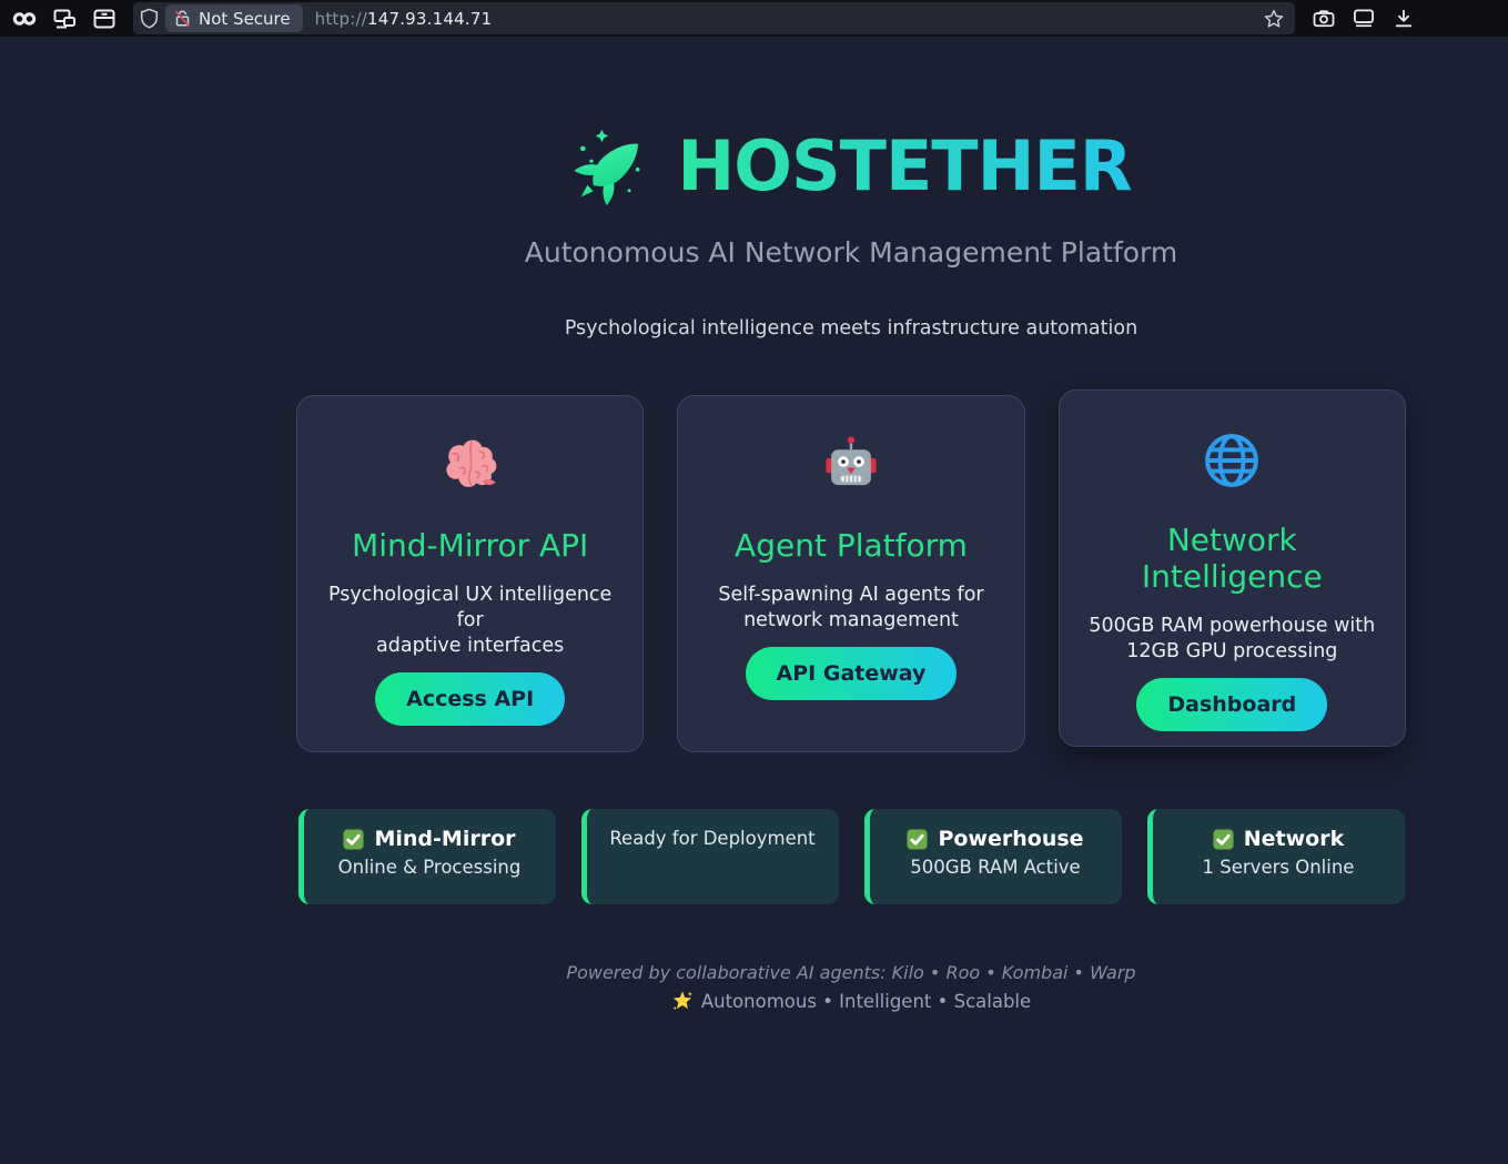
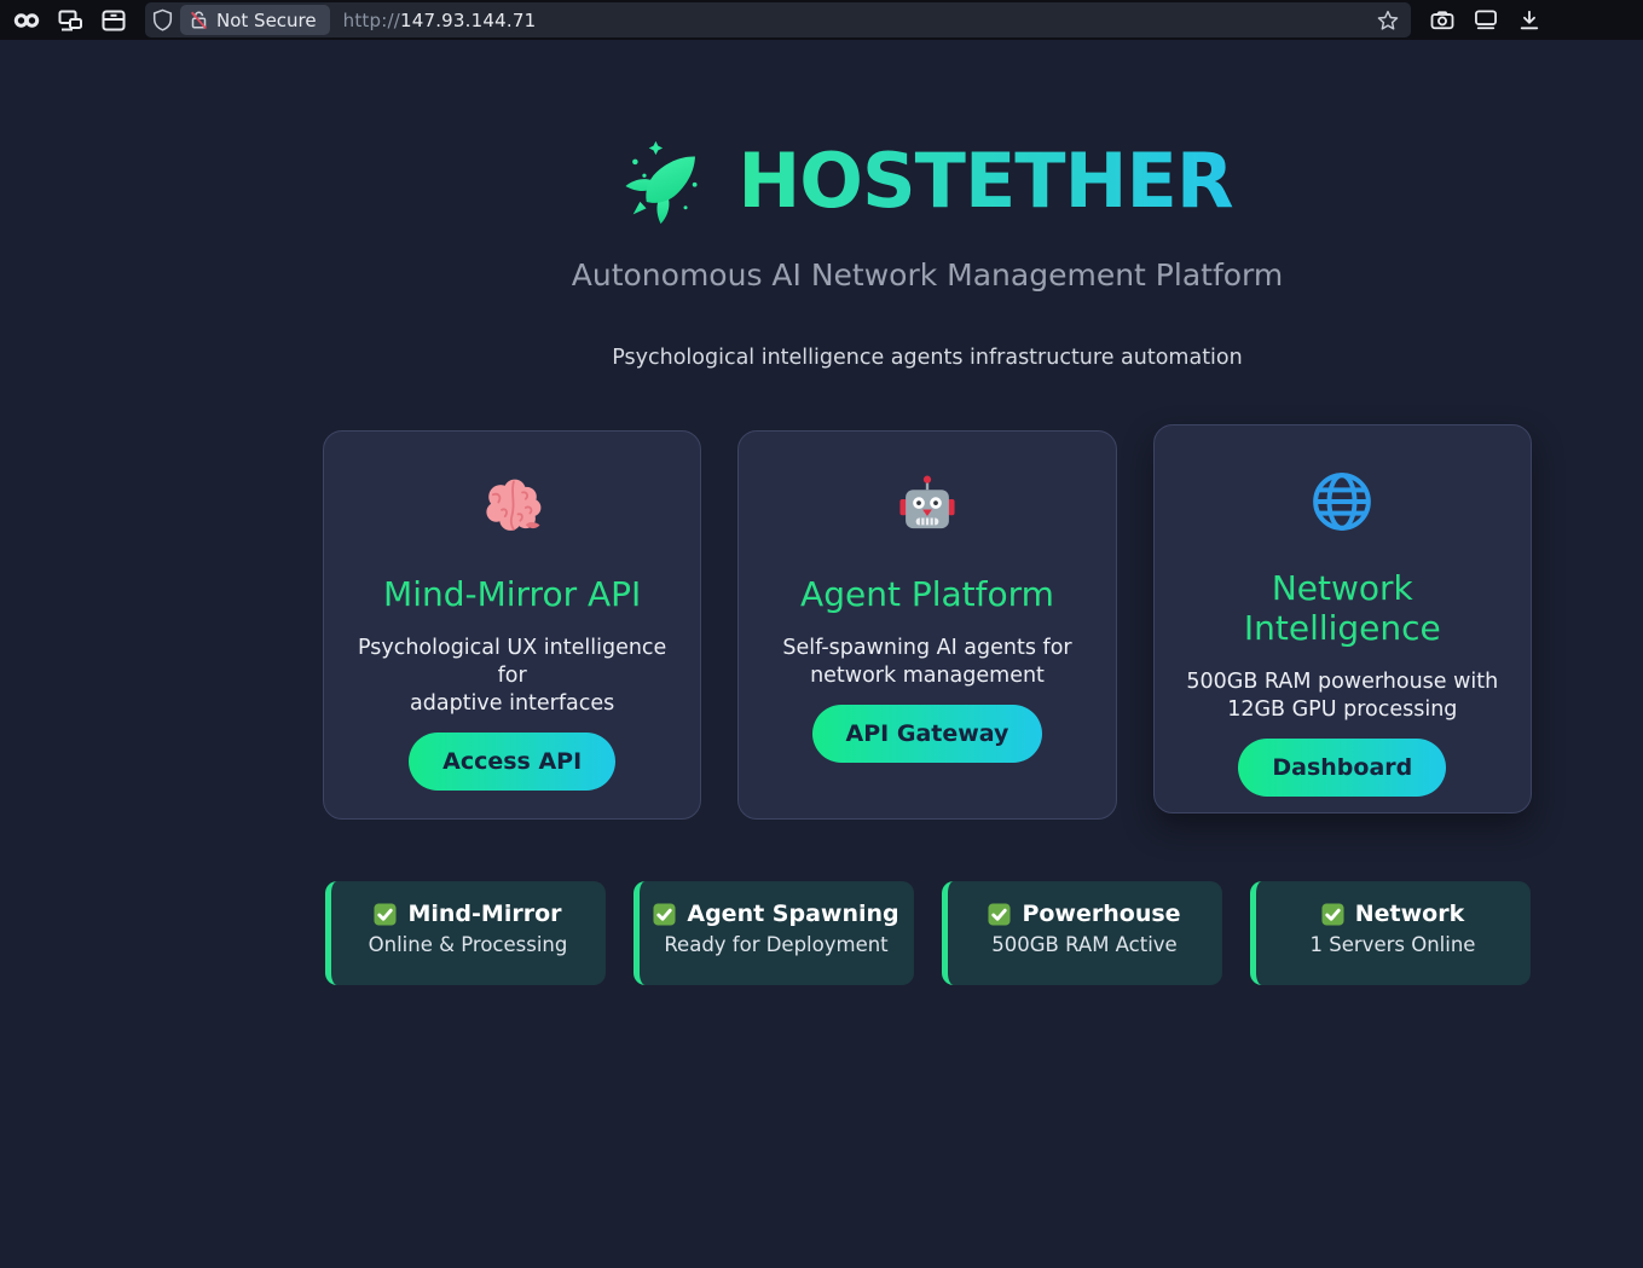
  Not Secure
  http://147.93.144.71
  HOSTETHER
  Autonomous AI Network Management Platform
- Psychological intelligence meets infrastructure automation
+ Psychological intelligence agents infrastructure automation
  Mind-Mirror API
  Psychological UX intelligence for
  adaptive interfaces
  Access API
  Agent Platform
  Self-spawning AI agents for
  network management
  API Gateway
  Network Intelligence
  500GB RAM powerhouse with
  12GB GPU processing
  Dashboard
  Mind-Mirror
  Online & Processing
+ Agent Spawning
  Ready for Deployment
  Powerhouse
  500GB RAM Active
  Network
  1 Servers Online
- Powered by collaborative AI agents: Kilo • Roo • Kombai • Warp
- Autonomous • Intelligent • Scalable
